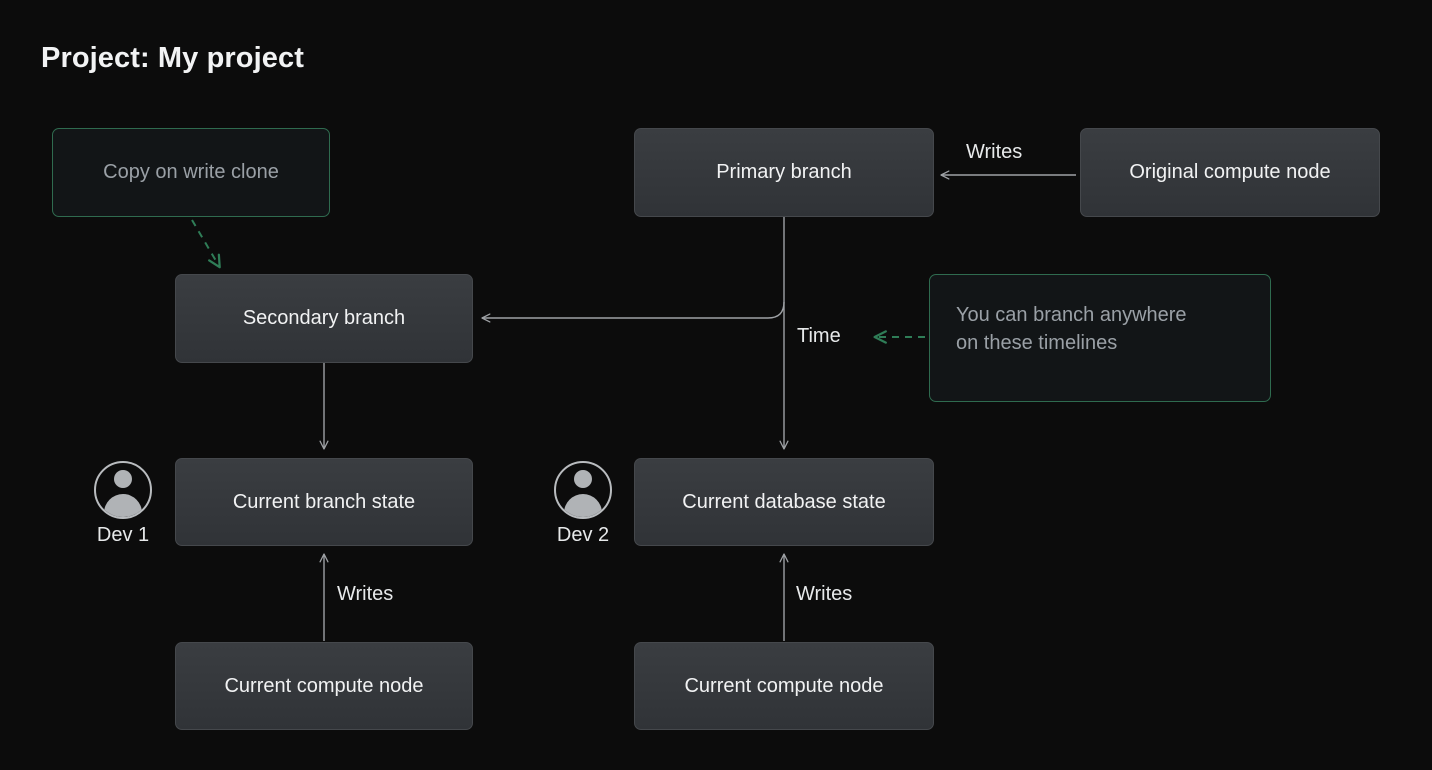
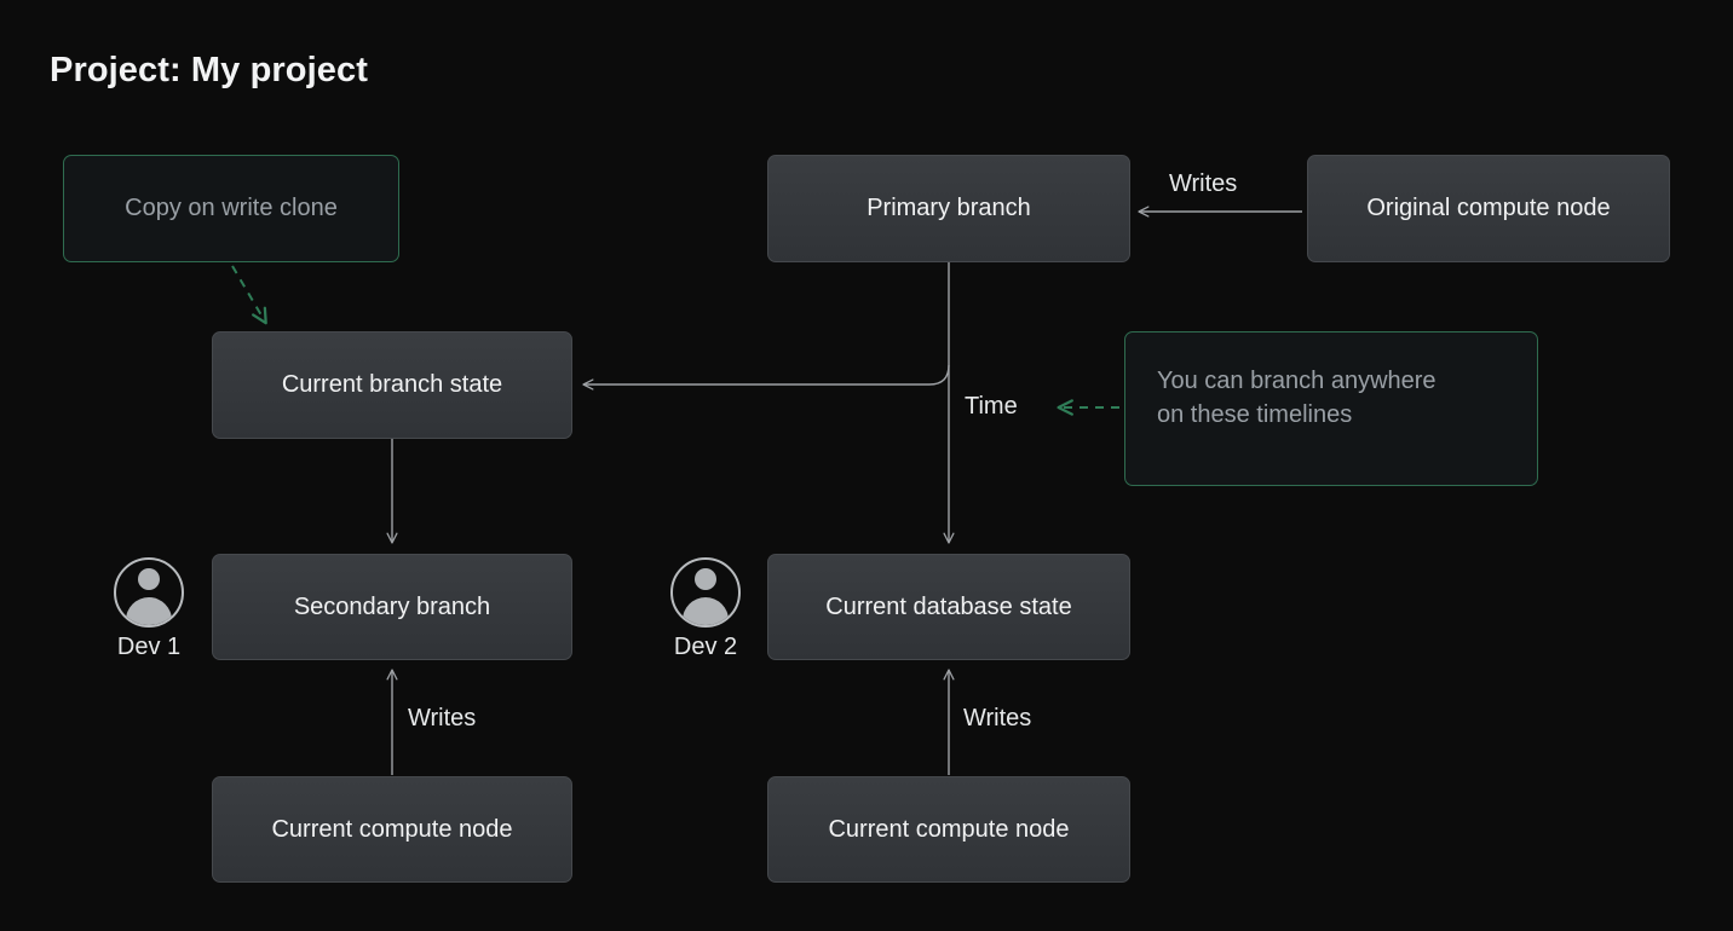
  Project: My project
  Copy on write clone
  Primary branch
  Original compute node
- Secondary branch
+ Current branch state
  You can branch anywhere
  on these timelines
- Current branch state
+ Secondary branch
  Current database state
  Current compute node
  Current compute node
  Writes
  Writes
  Writes
  Time
  Dev 1
  Dev 2
